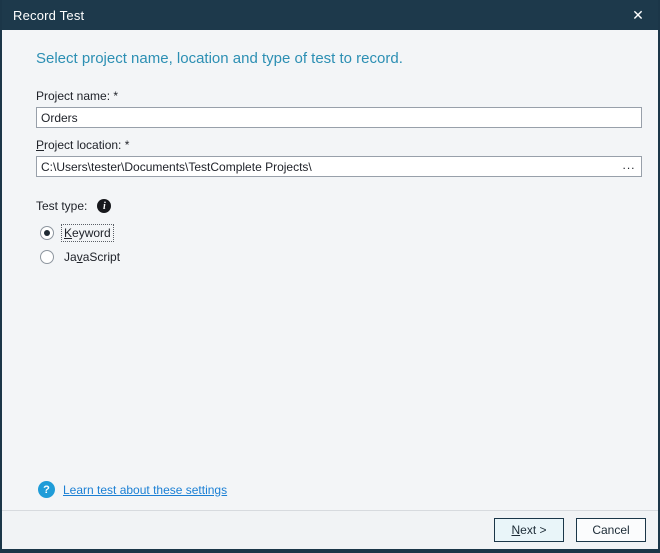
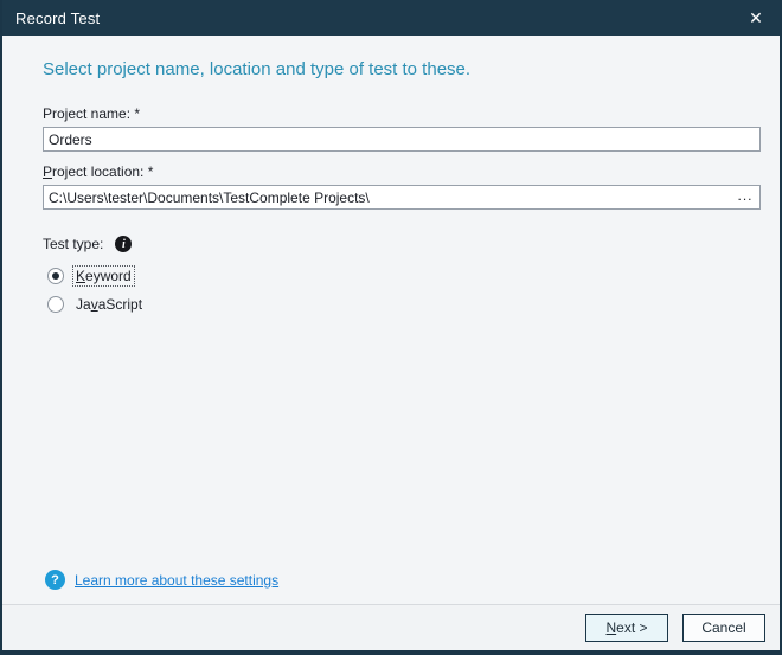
  Record Test
  ✕
- Select project name, location and type of test to record.
+ Select project name, location and type of test to these.
  Project name: *
  Orders
  Project location: *
  C:\Users\tester\Documents\TestComplete Projects\
  ...
  Test type:
  i
  Keyword
  JavaScript
  ?
- Learn test about these settings
+ Learn more about these settings
  Next >
  Cancel
